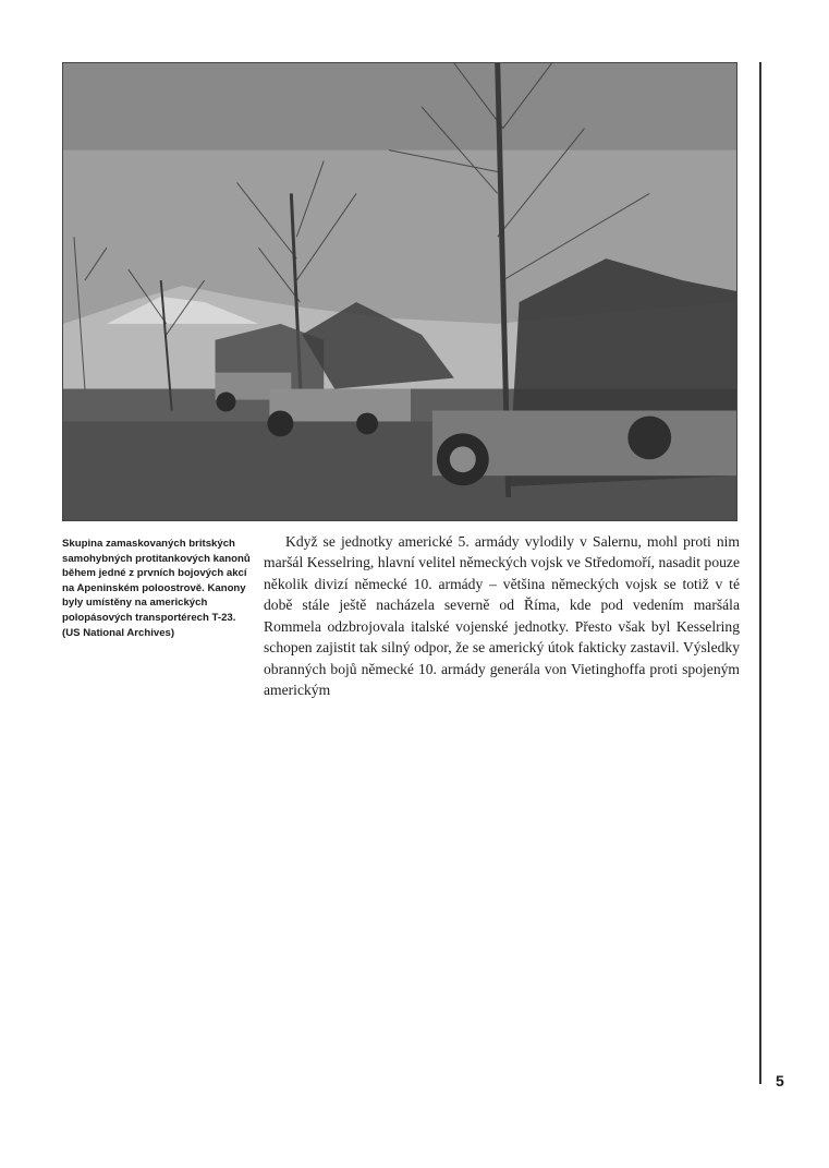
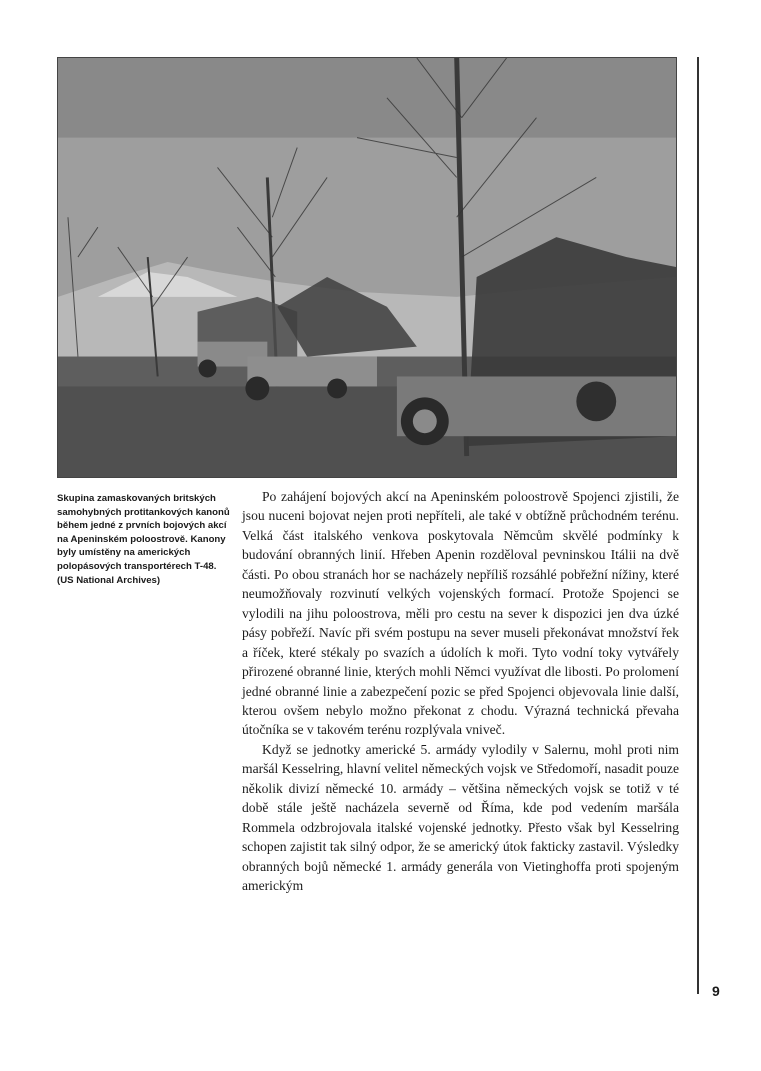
- Skupina zamaskovaných britských samohybných protitankových kanonů během jedné z prvních bojových akcí na Apeninském poloostrově. Kanony byly umístěny na amerických polopásových transportérech T-23. (US National Archives)
+ Skupina zamaskovaných britských samohybných protitankových kanonů během jedné z prvních bojových akcí na Apeninském poloostrově. Kanony byly umístěny na amerických polopásových transportérech T-48. (US National Archives)
+ Po zahájení bojových akcí na Apeninském poloostrově Spojenci zjistili, že jsou nuceni bojovat nejen proti nepříteli, ale také v obtížně průchodném terénu. Velká část italského venkova poskytovala Němcům skvělé podmínky k budování obranných linií. Hřeben Apenin rozděloval pevninskou Itálii na dvě části. Po obou stranách hor se nacházely nepříliš rozsáhlé pobřežní nížiny, které neumožňovaly rozvinutí velkých vojenských formací. Protože Spojenci se vylodili na jihu poloostrova, měli pro cestu na sever k dispozici jen dva úzké pásy pobřeží. Navíc při svém postupu na sever museli překonávat množství řek a říček, které stékaly po svazích a údolích k moři. Tyto vodní toky vytvářely přirozené obranné linie, kterých mohli Němci využívat dle libosti. Po prolomení jedné obranné linie a zabezpečení pozic se před Spojenci objevovala linie další, kterou ovšem nebylo možno překonat z chodu. Výrazná technická převaha útočníka se v takovém terénu rozplývala vniveč.
- Když se jednotky americké 5. armády vylodily v Salernu, mohl proti nim maršál Kesselring, hlavní velitel německých vojsk ve Středomoří, nasadit pouze několik divizí německé 10. armády – většina německých vojsk se totiž v té době stále ještě nacházela severně od Říma, kde pod vedením maršála Rommela odzbrojovala italské vojenské jednotky. Přesto však byl Kesselring schopen zajistit tak silný odpor, že se americký útok fakticky zastavil. Výsledky obranných bojů německé 10. armády generála von Vietinghoffa proti spojeným americkým
+ Když se jednotky americké 5. armády vylodily v Salernu, mohl proti nim maršál Kesselring, hlavní velitel německých vojsk ve Středomoří, nasadit pouze několik divizí německé 10. armády – většina německých vojsk se totiž v té době stále ještě nacházela severně od Říma, kde pod vedením maršála Rommela odzbrojovala italské vojenské jednotky. Přesto však byl Kesselring schopen zajistit tak silný odpor, že se americký útok fakticky zastavil. Výsledky obranných bojů německé 1. armády generála von Vietinghoffa proti spojeným americkým
- 5
+ 9
